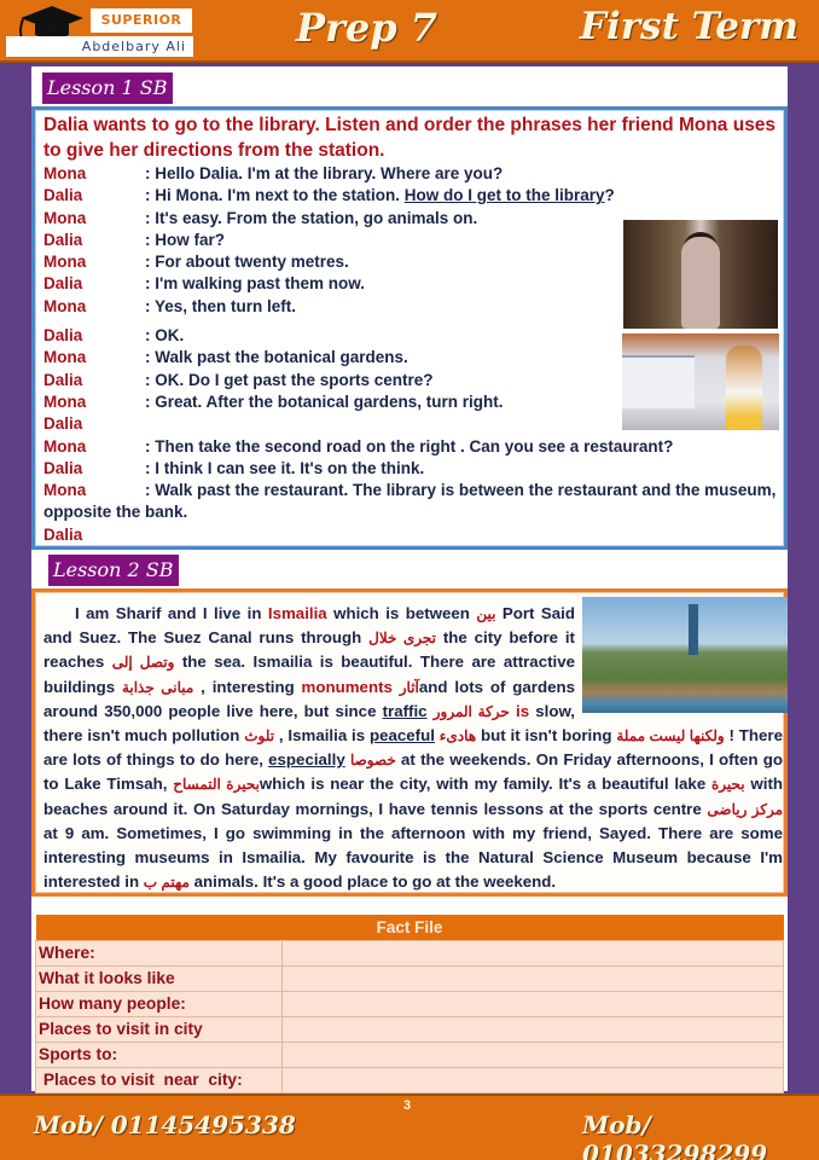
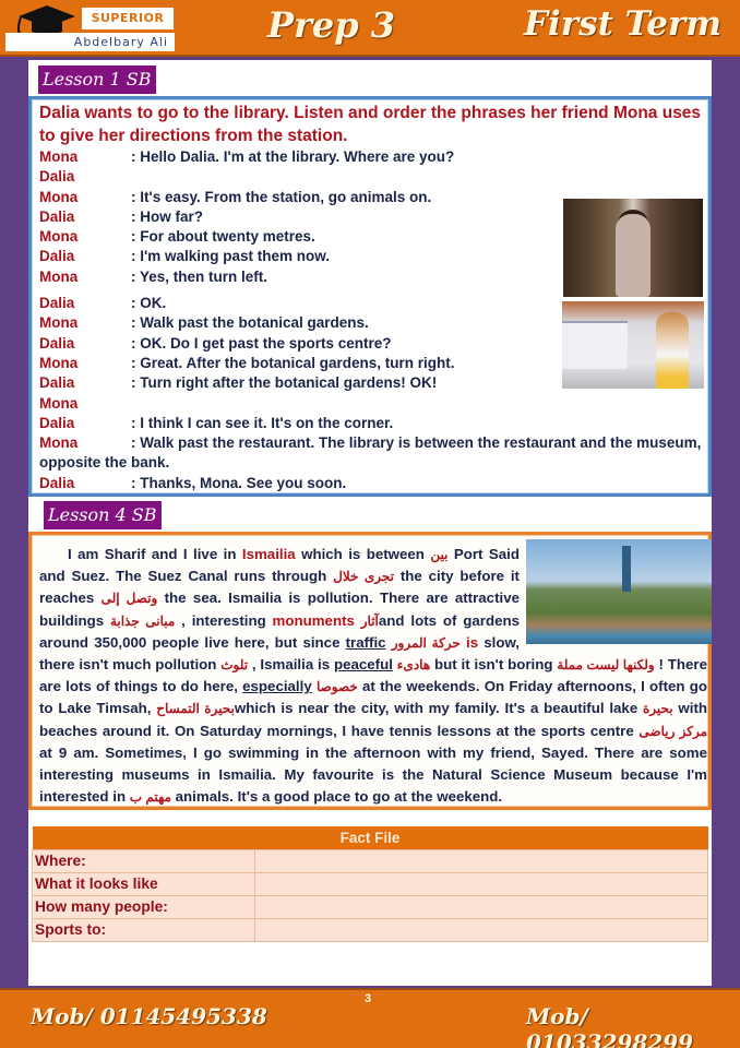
  SUPERIOR
  Abdelbary Ali
- Prep 7
+ Prep 3
  First Term
  Lesson 1 SB
  Dalia wants to go to the library. Listen and order the phrases her friend Mona uses to give her directions from the station.
  Mona
  : Hello Dalia. I'm at the library. Where are you?
  Dalia
- : Hi Mona. I'm next to the station. How do I get to the library?
  Mona
  : It's easy. From the station, go animals on.
  Dalia
  : How far?
  Mona
  : For about twenty metres.
  Dalia
  : I'm walking past them now.
  Mona
  : Yes, then turn left.
  Dalia
  : OK.
  Mona
  : Walk past the botanical gardens.
  Dalia
  : OK. Do I get past the sports centre?
  Mona
  : Great. After the botanical gardens, turn right.
  Dalia
+ : Turn right after the botanical gardens! OK!
  Mona
- : Then take the second road on the right . Can you see a restaurant?
  Dalia
- : I think I can see it. It's on the think.
+ : I think I can see it. It's on the corner.
  Mona : Walk past the restaurant. The library is between the restaurant and the museum, opposite the bank.
  Dalia
+ : Thanks, Mona. See you soon.
- Lesson 2 SB
+ Lesson 4 SB
- I am Sharif and I live in Ismailia which is between بين Port Said and Suez. The Suez Canal runs through تجرى خلال the city before it reaches وتصل إلى the sea. Ismailia is beautiful. There are attractive buildings مبانى جذابة , interesting monuments آثار and lots of gardens around 350,000 people live here, but since traffic حركة المرور is slow, there isn't much pollution تلوث , Ismailia is peaceful هادىء but it isn't boring ولكنها ليست مملة ! There are lots of things to do here, especially خصوصا at the weekends. On Friday afternoons, I often go to Lake Timsah, بحيرة التمساح which is near the city, with my family. It's a beautiful lake بحيرة with beaches around it. On Saturday mornings, I have tennis lessons at the sports centre مركز رياضى at 9 am. Sometimes, I go swimming in the afternoon with my friend, Sayed. There are some interesting museums in Ismailia. My favourite is the Natural Science Museum because I'm interested in مهتم ب animals. It's a good place to go at the weekend.
+ I am Sharif and I live in Ismailia which is between بين Port Said and Suez. The Suez Canal runs through تجرى خلال the city before it reaches وتصل إلى the sea. Ismailia is pollution. There are attractive buildings مبانى جذابة , interesting monuments آثار and lots of gardens around 350,000 people live here, but since traffic حركة المرور is slow, there isn't much pollution تلوث , Ismailia is peaceful هادىء but it isn't boring ولكنها ليست مملة ! There are lots of things to do here, especially خصوصا at the weekends. On Friday afternoons, I often go to Lake Timsah, بحيرة التمساح which is near the city, with my family. It's a beautiful lake بحيرة with beaches around it. On Saturday mornings, I have tennis lessons at the sports centre مركز رياضى at 9 am. Sometimes, I go swimming in the afternoon with my friend, Sayed. There are some interesting museums in Ismailia. My favourite is the Natural Science Museum because I'm interested in مهتم ب animals. It's a good place to go at the weekend.
  Fact File
  Where:
  What it looks like
  How many people:
- Places to visit in city
  Sports to:
- Places to visit near city:
  Mob/ 01145495338
  3
  Mob/ 01033298299
